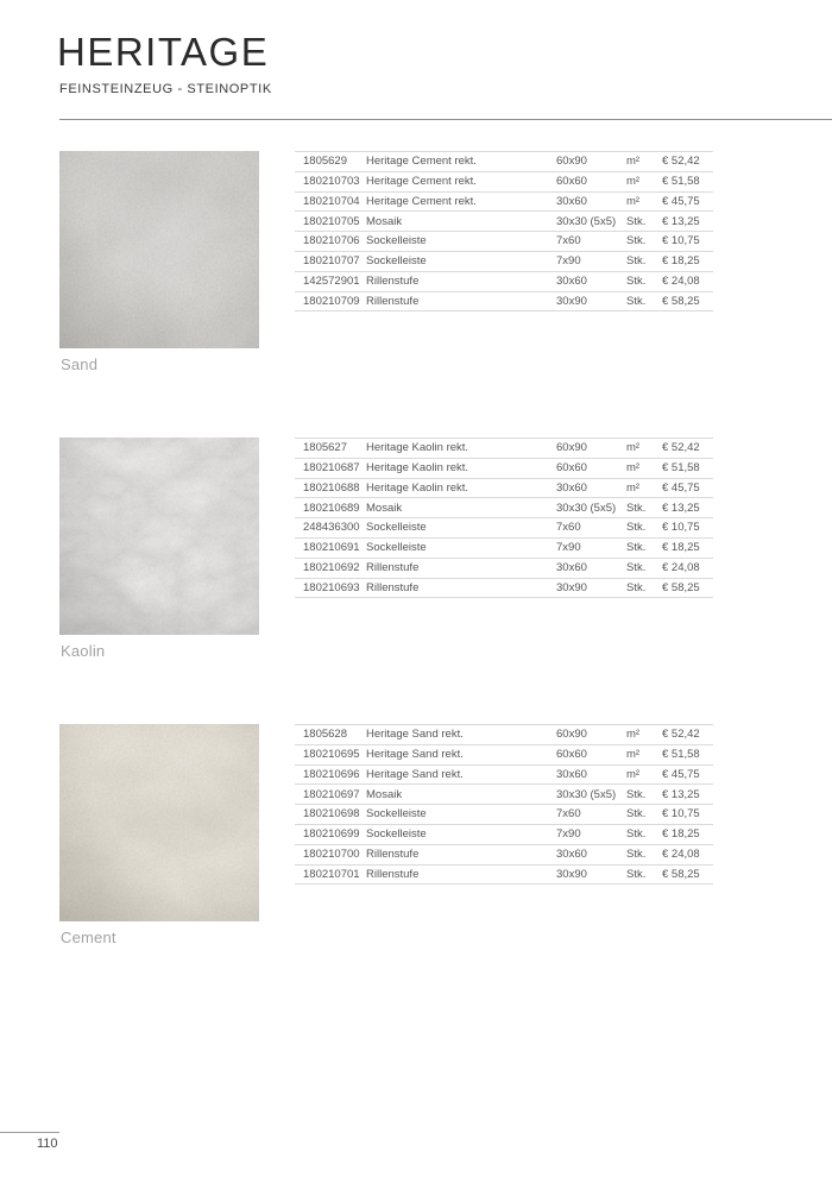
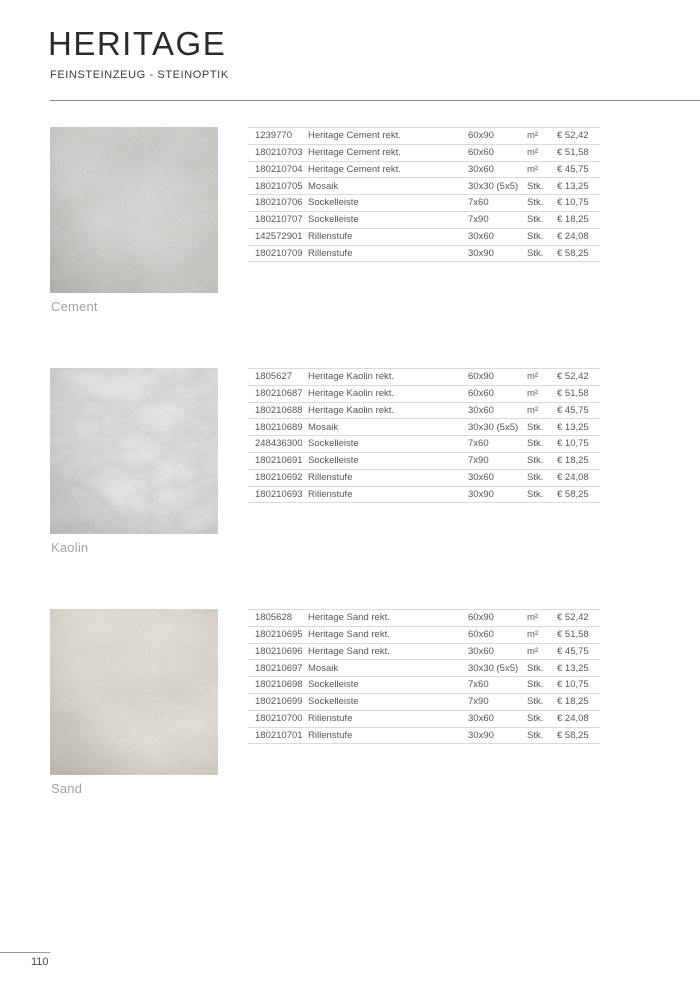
  HERITAGE
  FEINSTEINZEUG - STEINOPTIK
- Sand
+ Cement
- 1805629
+ 1239770
  Heritage Cement rekt.
  60x90
  m²
  € 52,42
  180210703
  Heritage Cement rekt.
  60x60
  m²
  € 51,58
  180210704
  Heritage Cement rekt.
  30x60
  m²
  € 45,75
  180210705
  Mosaik
  30x30 (5x5)
  Stk.
  € 13,25
  180210706
  Sockelleiste
  7x60
  Stk.
  € 10,75
  180210707
  Sockelleiste
  7x90
  Stk.
  € 18,25
  142572901
  Rillenstufe
  30x60
  Stk.
  € 24,08
  180210709
  Rillenstufe
  30x90
  Stk.
  € 58,25
  Kaolin
  1805627
  Heritage Kaolin rekt.
  60x90
  m²
  € 52,42
  180210687
  Heritage Kaolin rekt.
  60x60
  m²
  € 51,58
  180210688
  Heritage Kaolin rekt.
  30x60
  m²
  € 45,75
  180210689
  Mosaik
  30x30 (5x5)
  Stk.
  € 13,25
  248436300
  Sockelleiste
  7x60
  Stk.
  € 10,75
  180210691
  Sockelleiste
  7x90
  Stk.
  € 18,25
  180210692
  Rillenstufe
  30x60
  Stk.
  € 24,08
  180210693
  Rillenstufe
  30x90
  Stk.
  € 58,25
- Cement
+ Sand
  1805628
  Heritage Sand rekt.
  60x90
  m²
  € 52,42
  180210695
  Heritage Sand rekt.
  60x60
  m²
  € 51,58
  180210696
  Heritage Sand rekt.
  30x60
  m²
  € 45,75
  180210697
  Mosaik
  30x30 (5x5)
  Stk.
  € 13,25
  180210698
  Sockelleiste
  7x60
  Stk.
  € 10,75
  180210699
  Sockelleiste
  7x90
  Stk.
  € 18,25
  180210700
  Rillenstufe
  30x60
  Stk.
  € 24,08
  180210701
  Rillenstufe
  30x90
  Stk.
  € 58,25
  110
